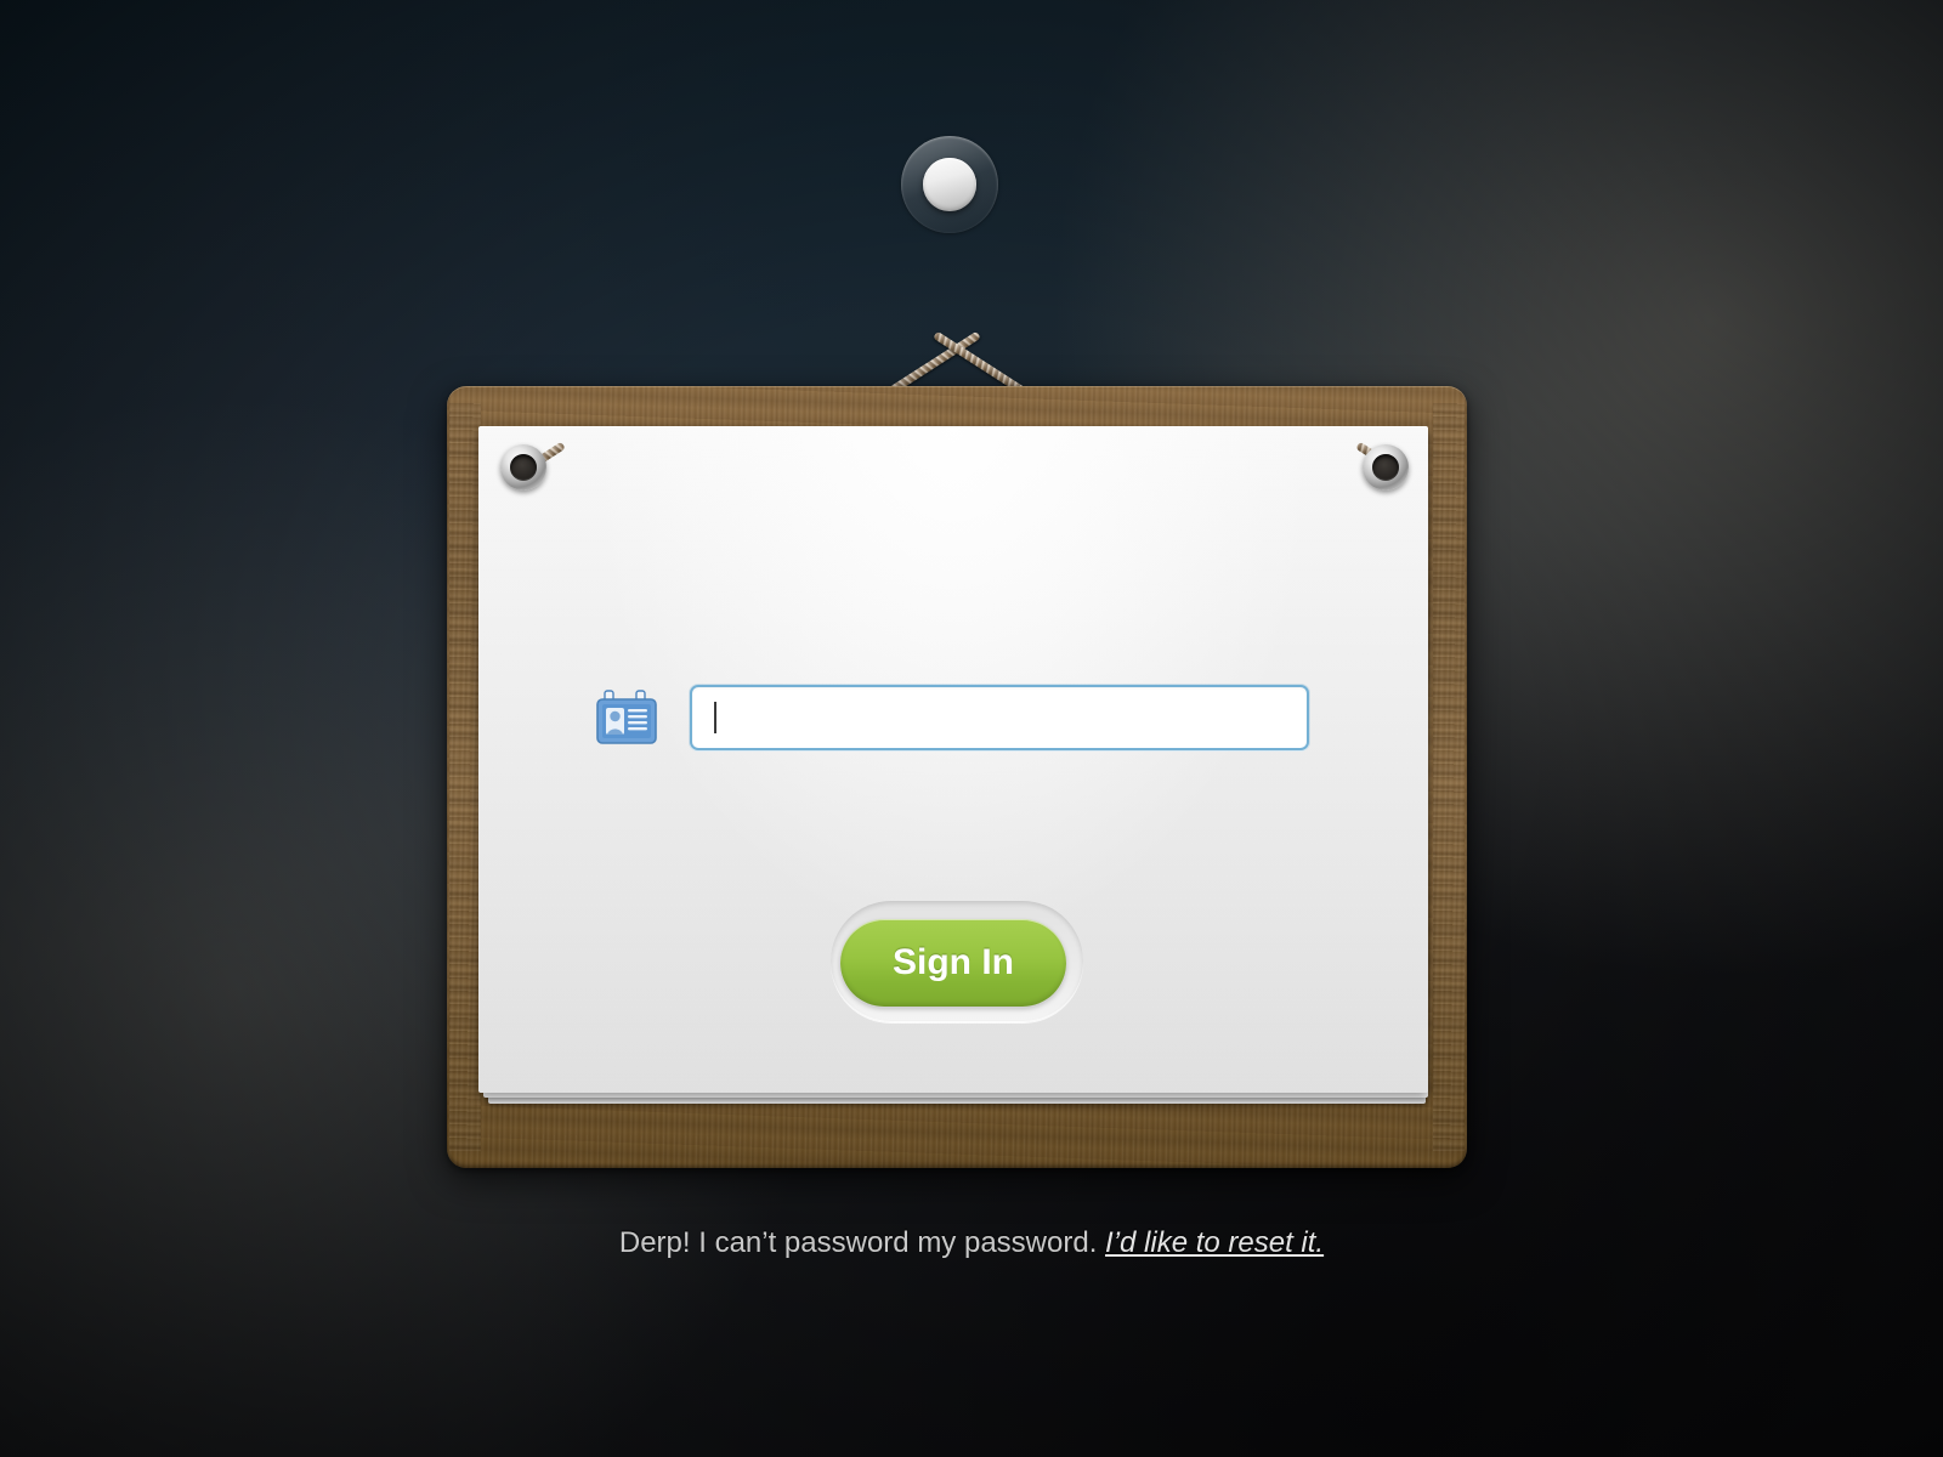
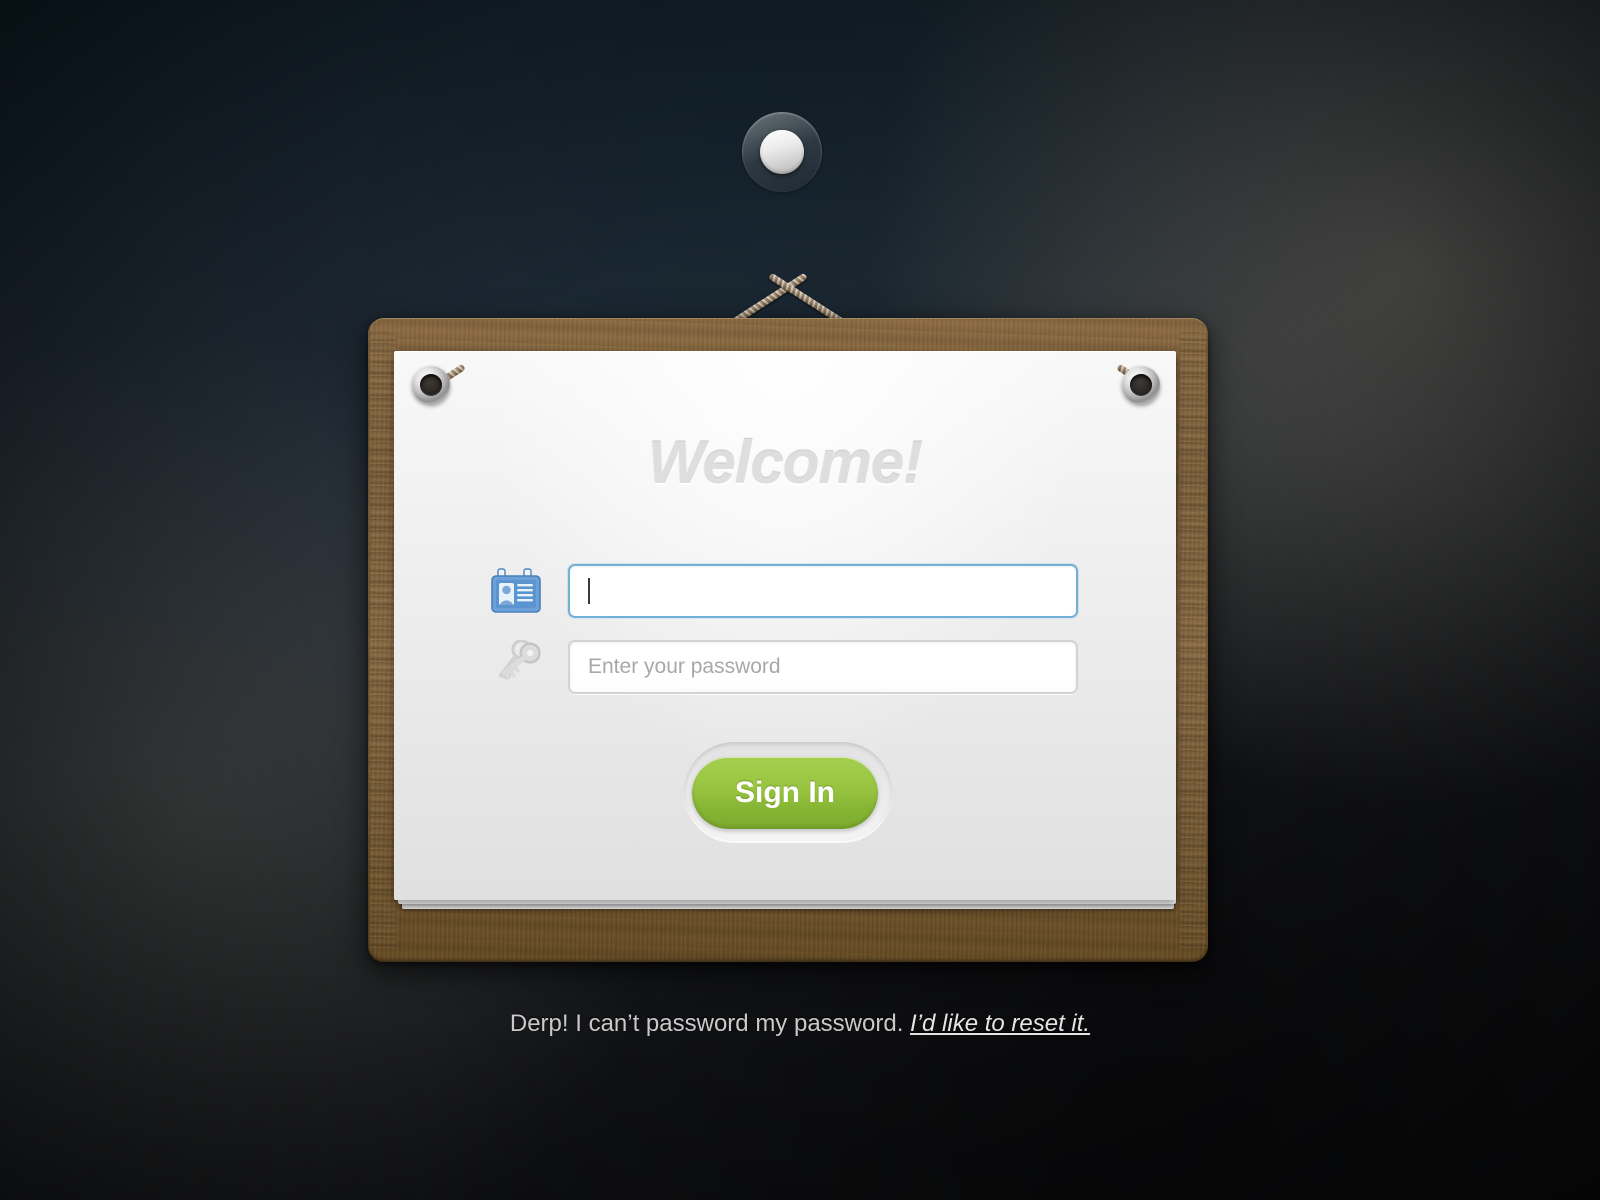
+ Welcome!
+ Enter your password
  Sign In
  Derp! I can’t password my password. I’d like to reset it.
